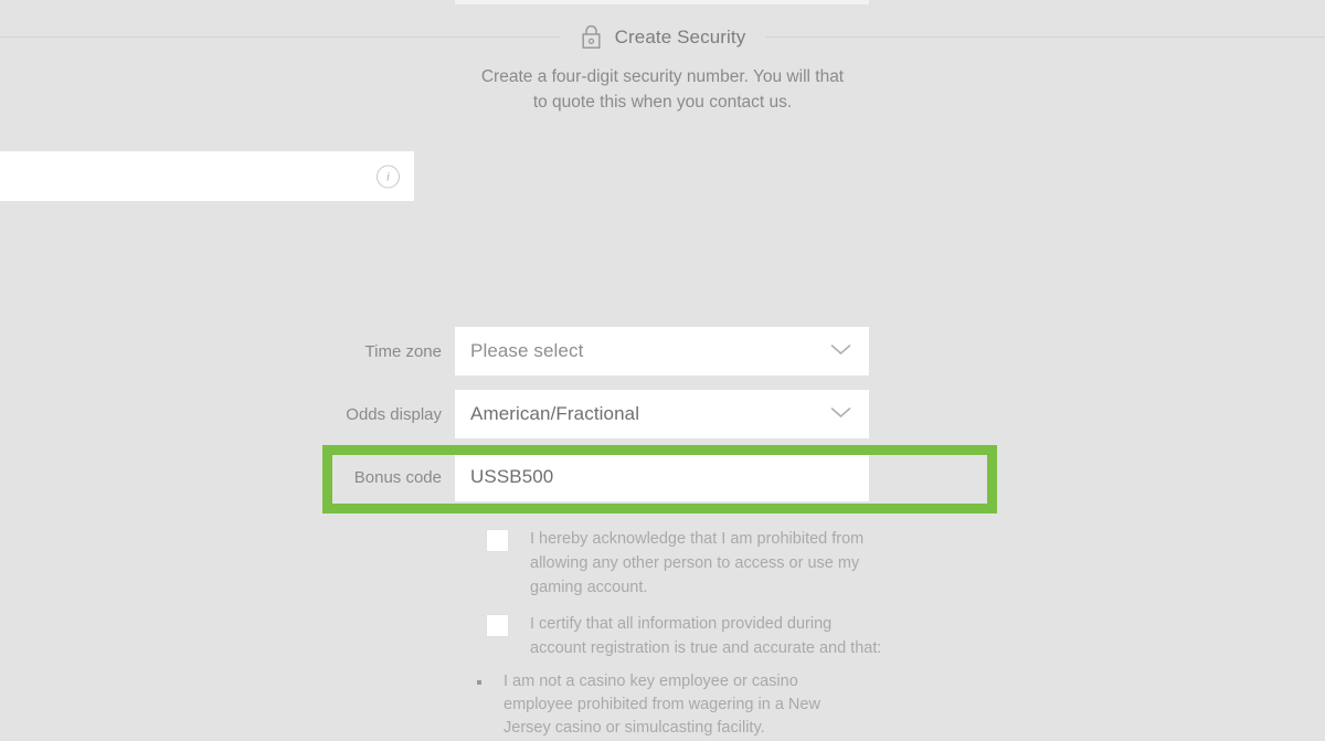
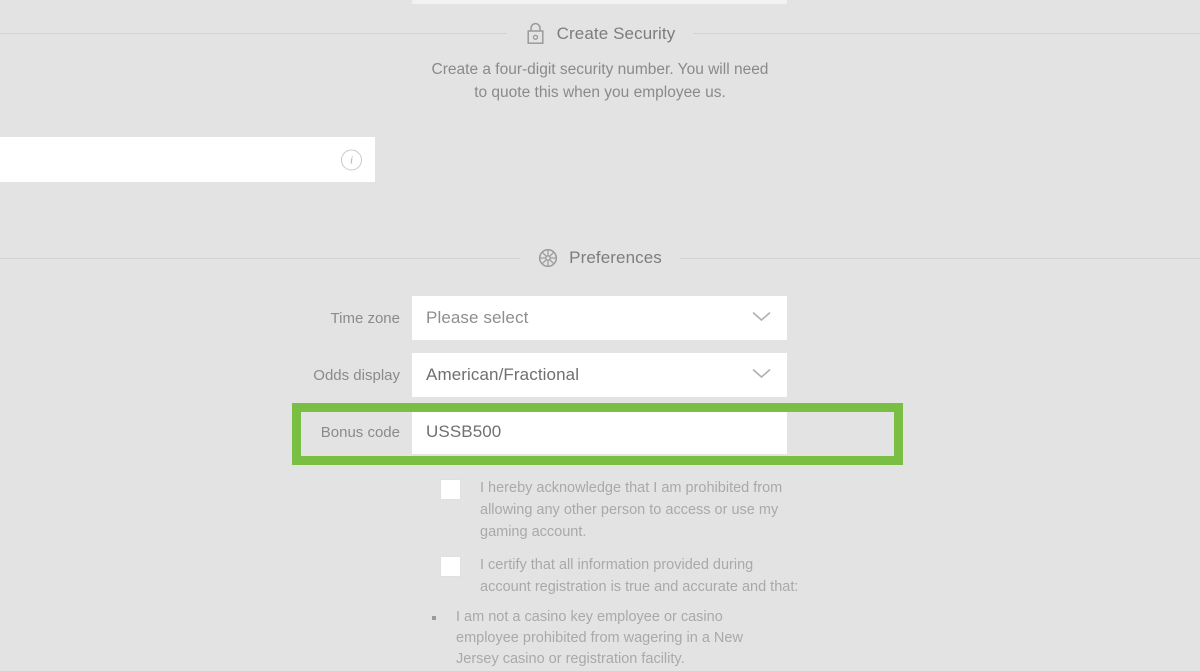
  Create Security
- Create a four-digit security number. You will that
+ Create a four-digit security number. You will need
- to quote this when you contact us.
+ to quote this when you employee us.
  i
+ Preferences
  Time zone
  Please select
  Odds display
  American/Fractional
  Bonus code
  USSB500
  I hereby acknowledge that I am prohibited from allowing any other person to access or use my gaming account.
  I certify that all information provided during account registration is true and accurate and that:
- I am not a casino key employee or casino employee prohibited from wagering in a New Jersey casino or simulcasting facility.
+ I am not a casino key employee or casino employee prohibited from wagering in a New Jersey casino or registration facility.
